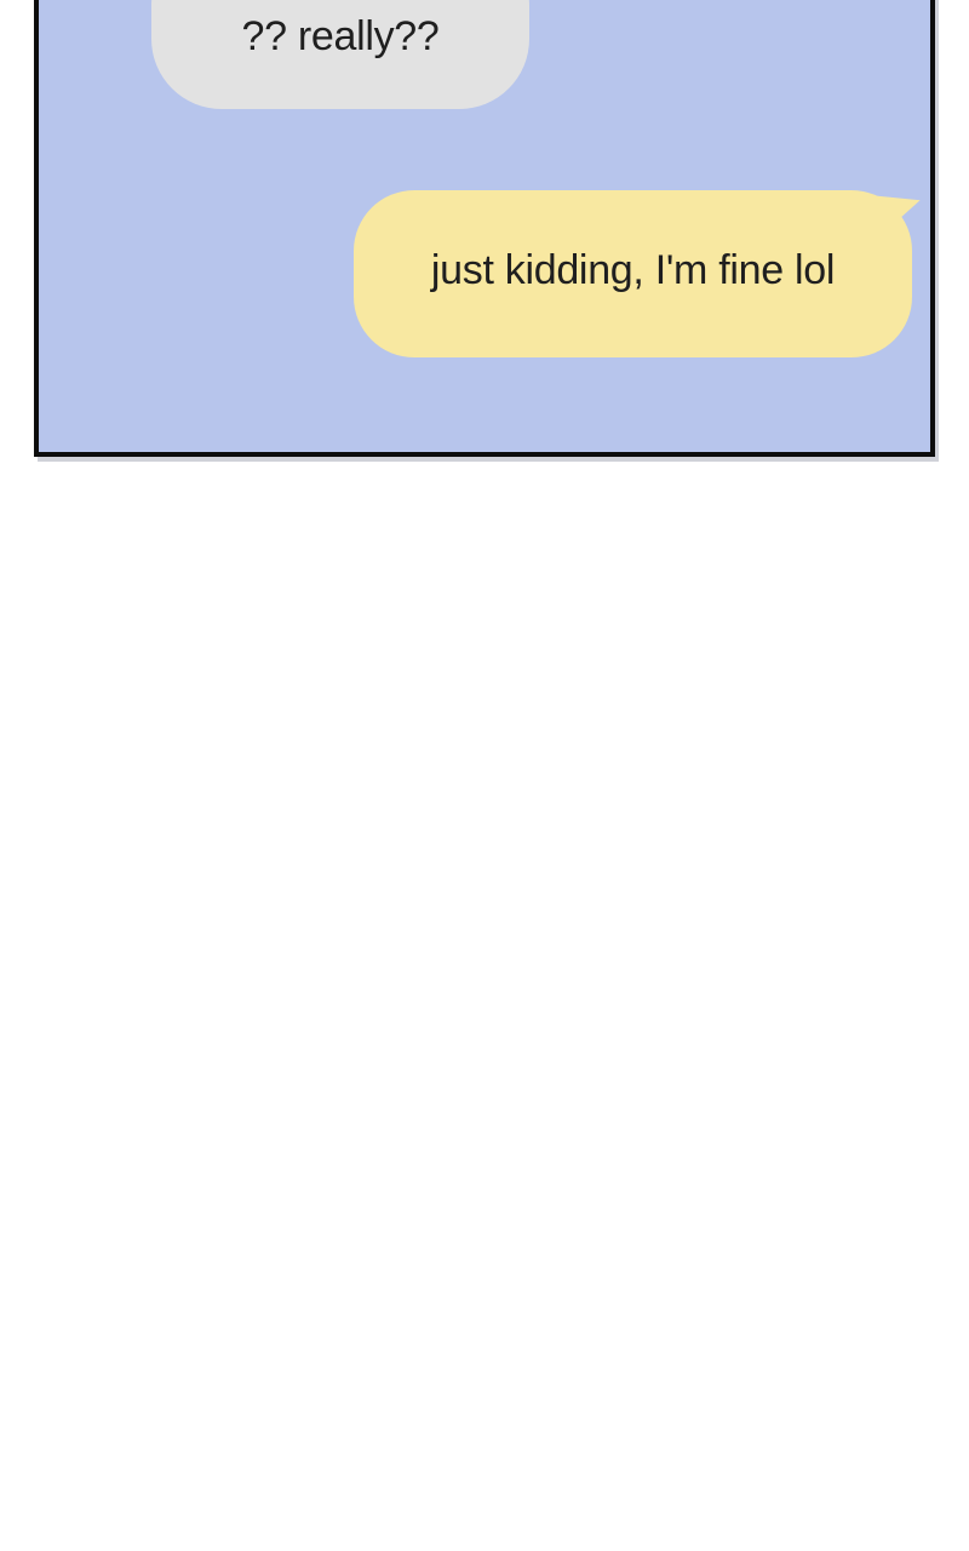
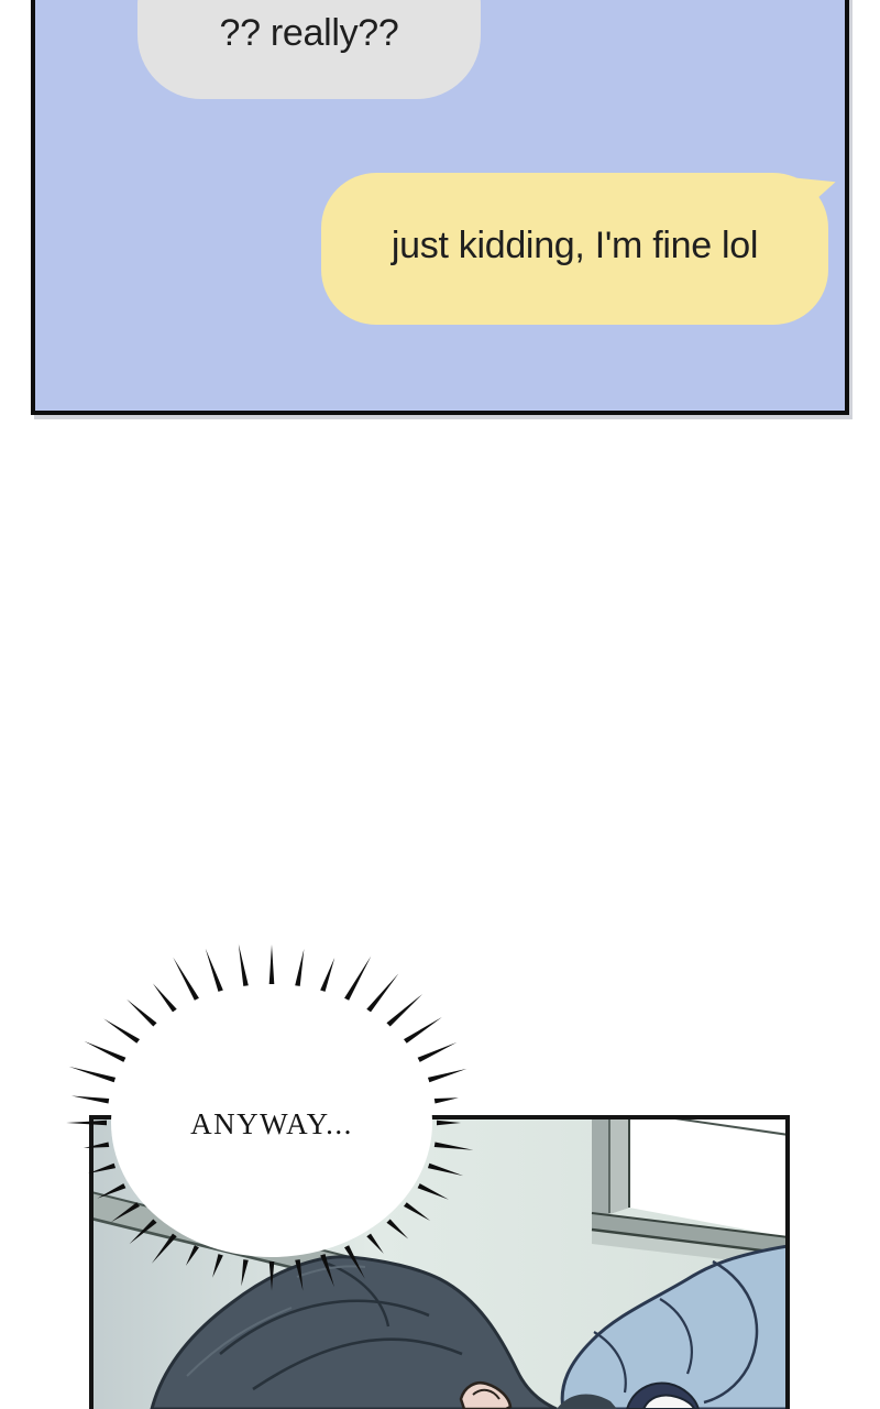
  ?? really??
  just kidding, I'm fine lol
+ ANYWAY...
